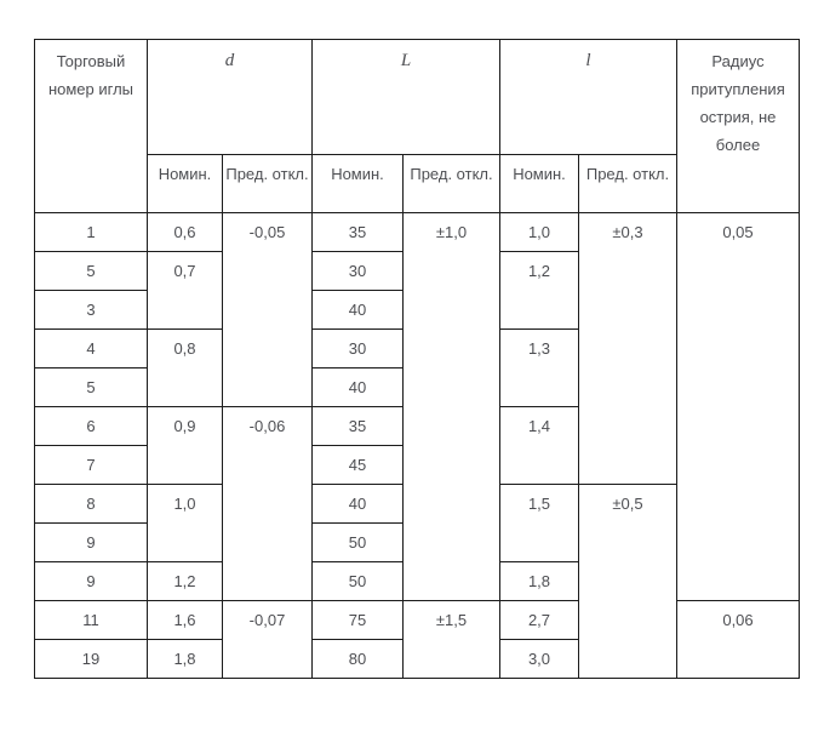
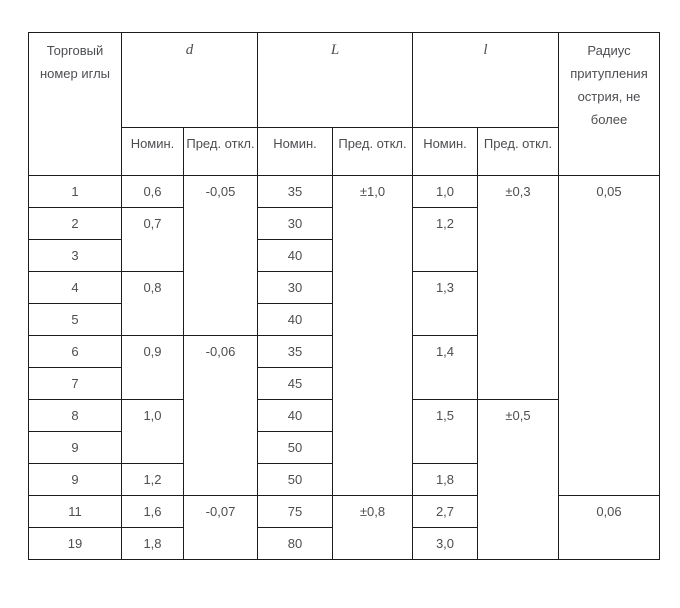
  Торговый номер иглы	d	L	l	Радиус притупления острия, не более
  Номин.	Пред. откл.	Номин.	Пред. откл.	Номин.	Пред. откл.
  1	0,6	-0,05	35	±1,0	1,0	±0,3	0,05
- 5	0,7	30	1,2
+ 2	0,7	30	1,2
  3	40
  4	0,8	30	1,3
  5	40
  6	0,9	-0,06	35	1,4
  7	45
  8	1,0	40	1,5	±0,5
  9	50
  9	1,2	50	1,8
- 11	1,6	-0,07	75	±1,5	2,7	0,06
+ 11	1,6	-0,07	75	±0,8	2,7	0,06
  19	1,8	80	3,0
